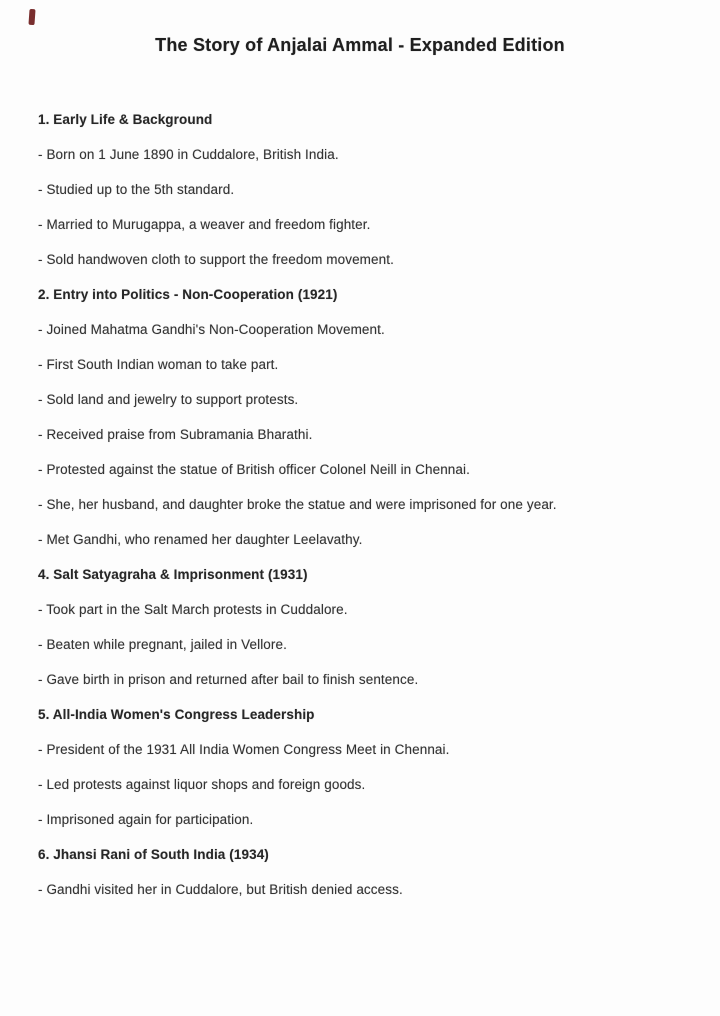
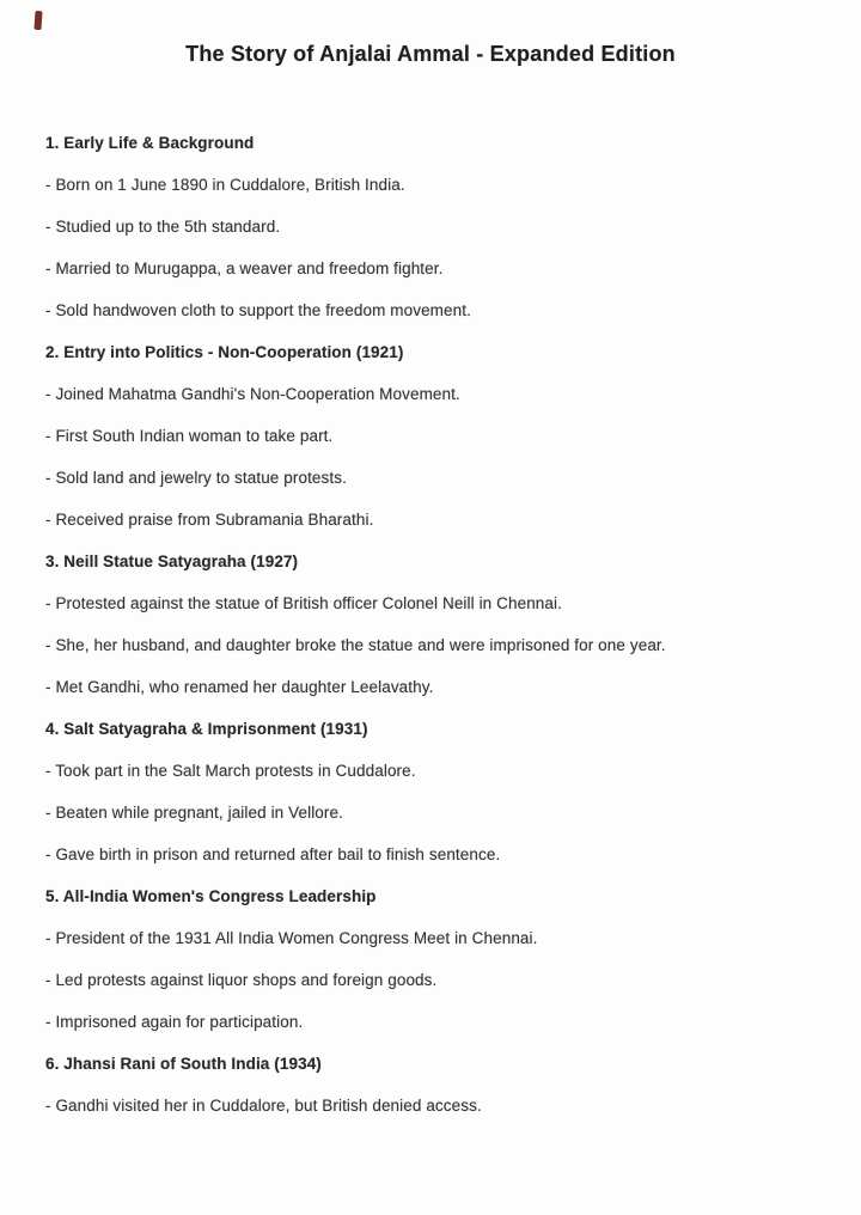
  The Story of Anjalai Ammal - Expanded Edition
  1. Early Life & Background
  - Born on 1 June 1890 in Cuddalore, British India.
  - Studied up to the 5th standard.
  - Married to Murugappa, a weaver and freedom fighter.
  - Sold handwoven cloth to support the freedom movement.
  2. Entry into Politics - Non-Cooperation (1921)
  - Joined Mahatma Gandhi's Non-Cooperation Movement.
  - First South Indian woman to take part.
- - Sold land and jewelry to support protests.
+ - Sold land and jewelry to statue protests.
  - Received praise from Subramania Bharathi.
+ 3. Neill Statue Satyagraha (1927)
  - Protested against the statue of British officer Colonel Neill in Chennai.
  - She, her husband, and daughter broke the statue and were imprisoned for one year.
  - Met Gandhi, who renamed her daughter Leelavathy.
  4. Salt Satyagraha & Imprisonment (1931)
  - Took part in the Salt March protests in Cuddalore.
  - Beaten while pregnant, jailed in Vellore.
  - Gave birth in prison and returned after bail to finish sentence.
  5. All-India Women's Congress Leadership
  - President of the 1931 All India Women Congress Meet in Chennai.
  - Led protests against liquor shops and foreign goods.
  - Imprisoned again for participation.
  6. Jhansi Rani of South India (1934)
  - Gandhi visited her in Cuddalore, but British denied access.
